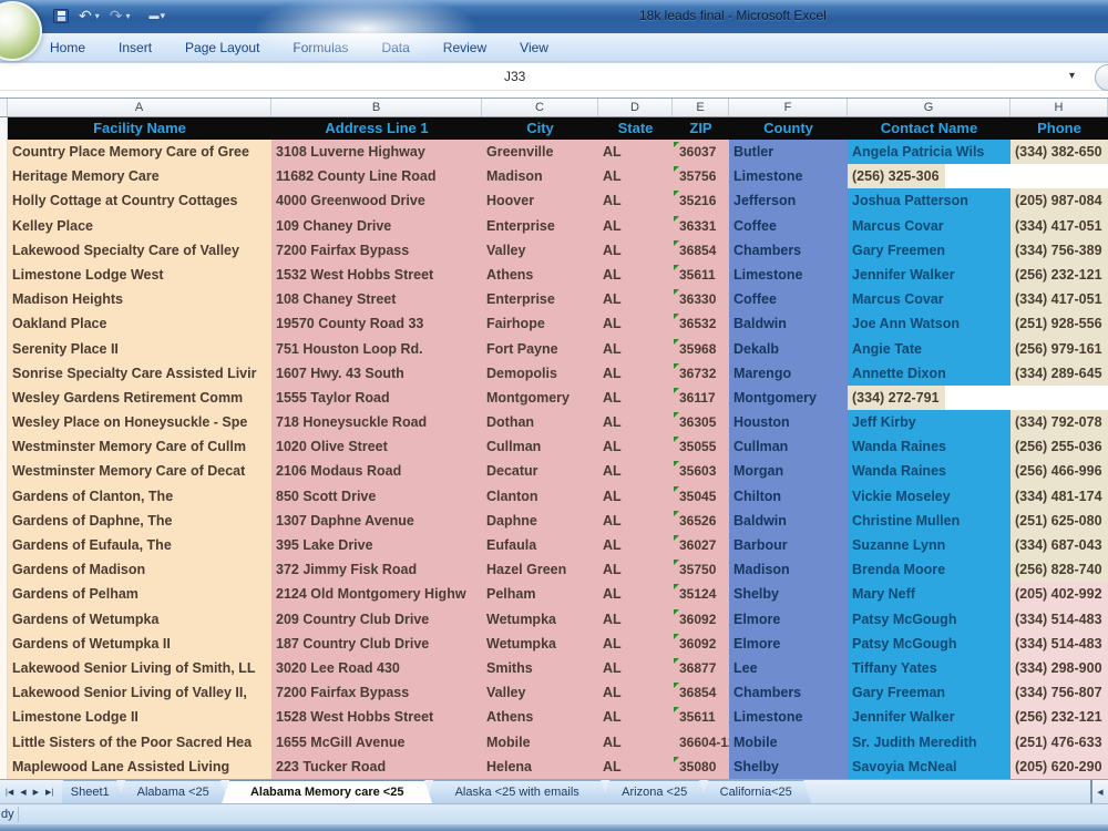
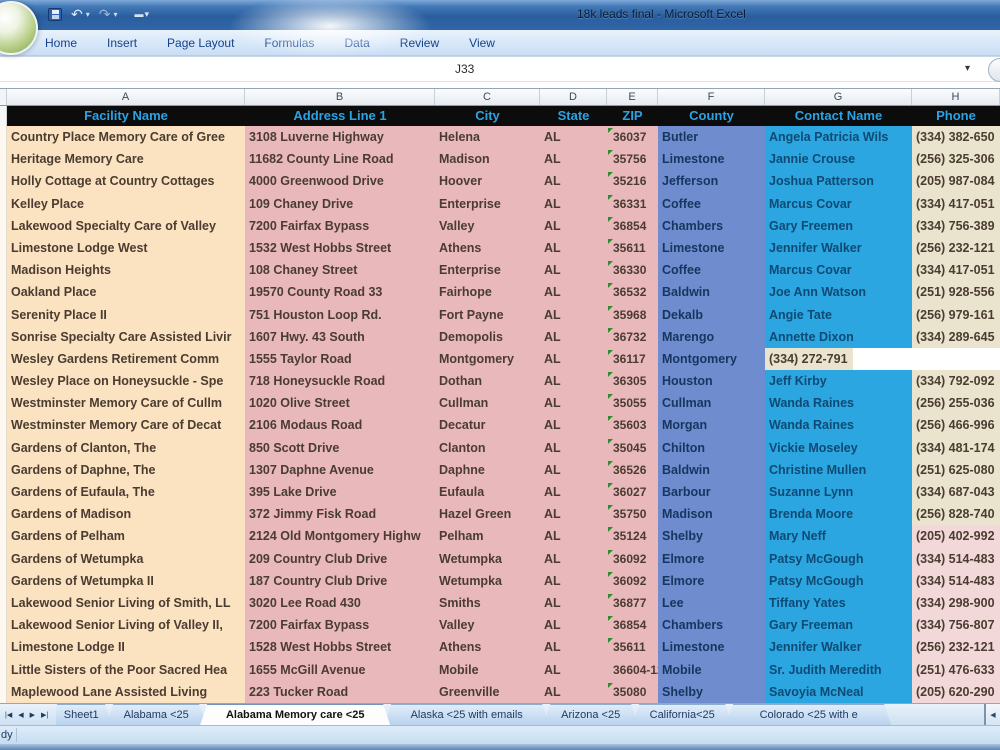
  ↶
  ▾
  ↷
  ▾
  ▬▾
  18k leads final - Microsoft Excel
  Home
  Insert
  Page Layo
  View
  J33
  ▾
  A
  B
  C
  D
  E
  F
  G
  H
  Facility Name
  Address Line 1
  City
  State
  ZIP
  County
  Contact Name
  Phone
  Country Place Memory Care of Gree
  3108 Luverne Highway
- Greenville
+ Helena
  AL
  36037
  Butler
  Angela Patricia Wils
  (334) 382-650
  Heritage Memory Care
  11682 County Line Road
  Madison
  AL
  35756
  Limestone
+ Jannie Crouse
  (256) 325-306
  Holly Cottage at Country Cottages
  4000 Greenwood Drive
  Hoover
  AL
  35216
  Jefferson
  Joshua Patterson
  (205) 987-084
  Kelley Place
  109 Chaney Drive
  Enterprise
  AL
  36331
  Coffee
  Marcus Covar
  (334) 417-051
  Lakewood Specialty Care of Valley
  7200 Fairfax Bypass
  Valley
  AL
  36854
  Chambers
  Gary Freemen
  (334) 756-389
  Limestone Lodge West
  1532 West Hobbs Street
  Athens
  AL
  35611
  Limestone
  Jennifer Walker
  (256) 232-121
  Madison Heights
  108 Chaney Street
  Enterprise
  AL
  36330
  Coffee
  Marcus Covar
  (334) 417-051
  Oakland Place
  19570 County Road 33
  Fairhope
  AL
  36532
  Baldwin
  Joe Ann Watson
  (251) 928-556
  Serenity Place II
  751 Houston Loop Rd.
  Fort Payne
  AL
  35968
  Dekalb
  Angie Tate
  (256) 979-161
  Sonrise Specialty Care Assisted Livir
  1607 Hwy. 43 South
  Demopolis
  AL
  36732
  Marengo
  Annette Dixon
  (334) 289-645
  Wesley Gardens Retirement Comm
  1555 Taylor Road
  Montgomery
  AL
  36117
  Montgomery
  (334) 272-791
  Wesley Place on Honeysuckle - Spe
  718 Honeysuckle Road
  Dothan
  AL
  36305
  Houston
  Jeff Kirby
- (334) 792-078
+ (334) 792-092
  Westminster Memory Care of Cullm
  1020 Olive Street
  Cullman
  AL
  35055
  Cullman
  Wanda Raines
  (256) 255-036
  Westminster Memory Care of Decat
  2106 Modaus Road
  Decatur
  AL
  35603
  Morgan
  Wanda Raines
  (256) 466-996
  Gardens of Clanton, The
  850 Scott Drive
  Clanton
  AL
  35045
  Chilton
  Vickie Moseley
  (334) 481-174
  Gardens of Daphne, The
  1307 Daphne Avenue
  Daphne
  AL
  36526
  Baldwin
  Christine Mullen
  (251) 625-080
  Gardens of Eufaula, The
  395 Lake Drive
  Eufaula
  AL
  36027
  Barbour
  Suzanne Lynn
  (334) 687-043
  Gardens of Madison
  372 Jimmy Fisk Road
  Hazel Green
  AL
  35750
  Madison
  Brenda Moore
  (256) 828-740
  Gardens of Pelham
  2124 Old Montgomery Highw
  Pelham
  AL
  35124
  Shelby
  Mary Neff
  (205) 402-992
  Gardens of Wetumpka
  209 Country Club Drive
  Wetumpka
  AL
  36092
  Elmore
  Patsy McGough
  (334) 514-483
  Gardens of Wetumpka II
  187 Country Club Drive
  Wetumpka
  AL
  36092
  Elmore
  Patsy McGough
  (334) 514-483
  Lakewood Senior Living of Smith, LL
  3020 Lee Road 430
  Smiths
  AL
  36877
  Lee
  Tiffany Yates
  (334) 298-900
  Lakewood Senior Living of Valley II,
  7200 Fairfax Bypass
  Valley
  AL
  36854
  Chambers
  Gary Freeman
  (334) 756-807
  Limestone Lodge II
  1528 West Hobbs Street
  Athens
  AL
  35611
  Limestone
  Jennifer Walker
  (256) 232-121
  Little Sisters of the Poor Sacred Hea
  1655 McGill Avenue
  Mobile
  AL
  36604-1
  Mobile
  Sr. Judith Meredith
  (251) 476-633
  Maplewood Lane Assisted Living
  223 Tucker Road
- Helena
+ Greenville
  AL
  35080
  Shelby
  Savoyia McNeal
  (205) 620-290
  Sheet1
  Alabama <25
  Alabama Memory care <25
  Alaska <25 with emails
  Arizona <25
  California<25
+ Colorado <25 with e
  dy
